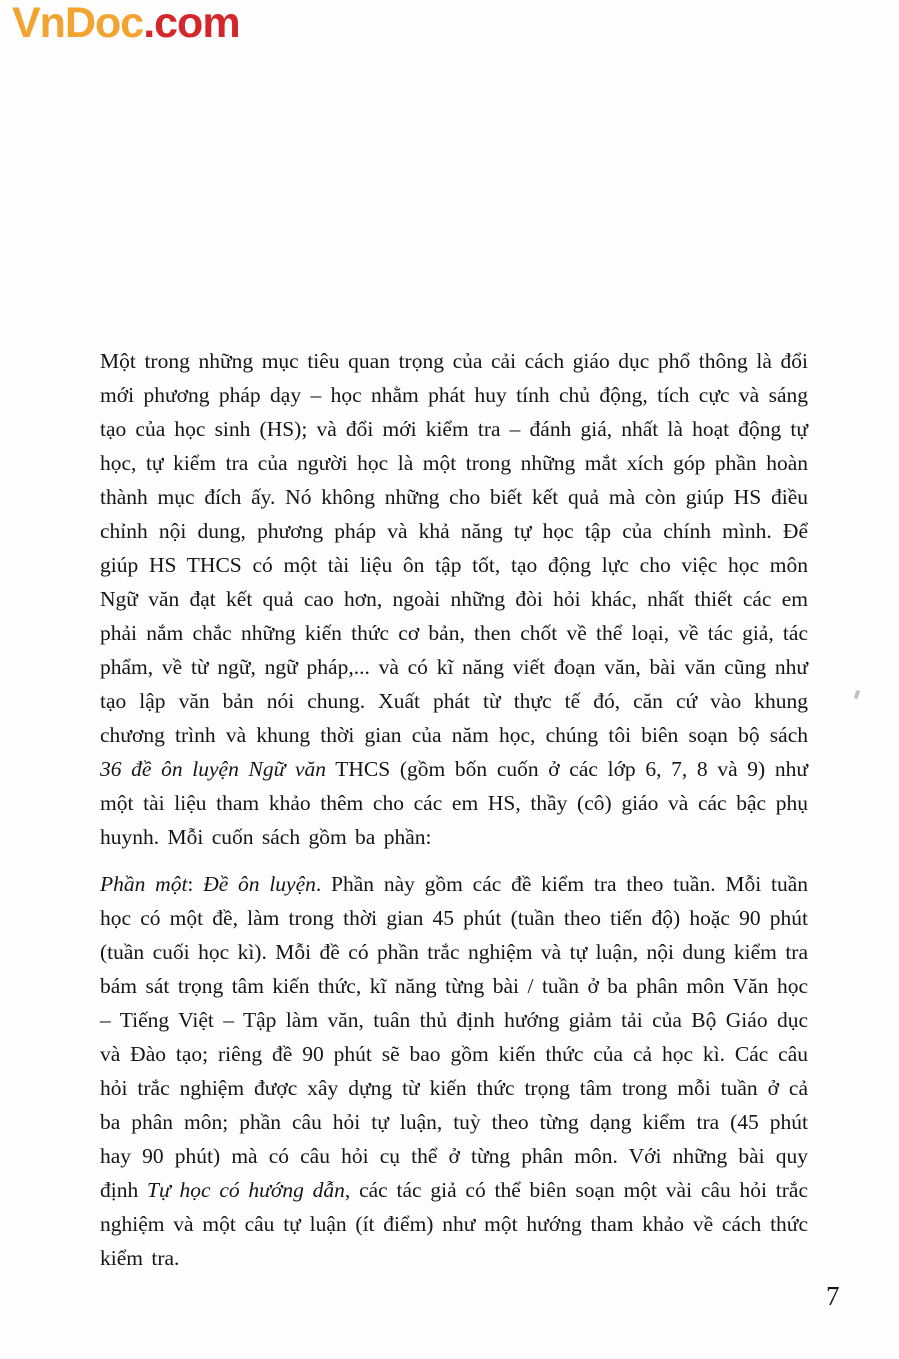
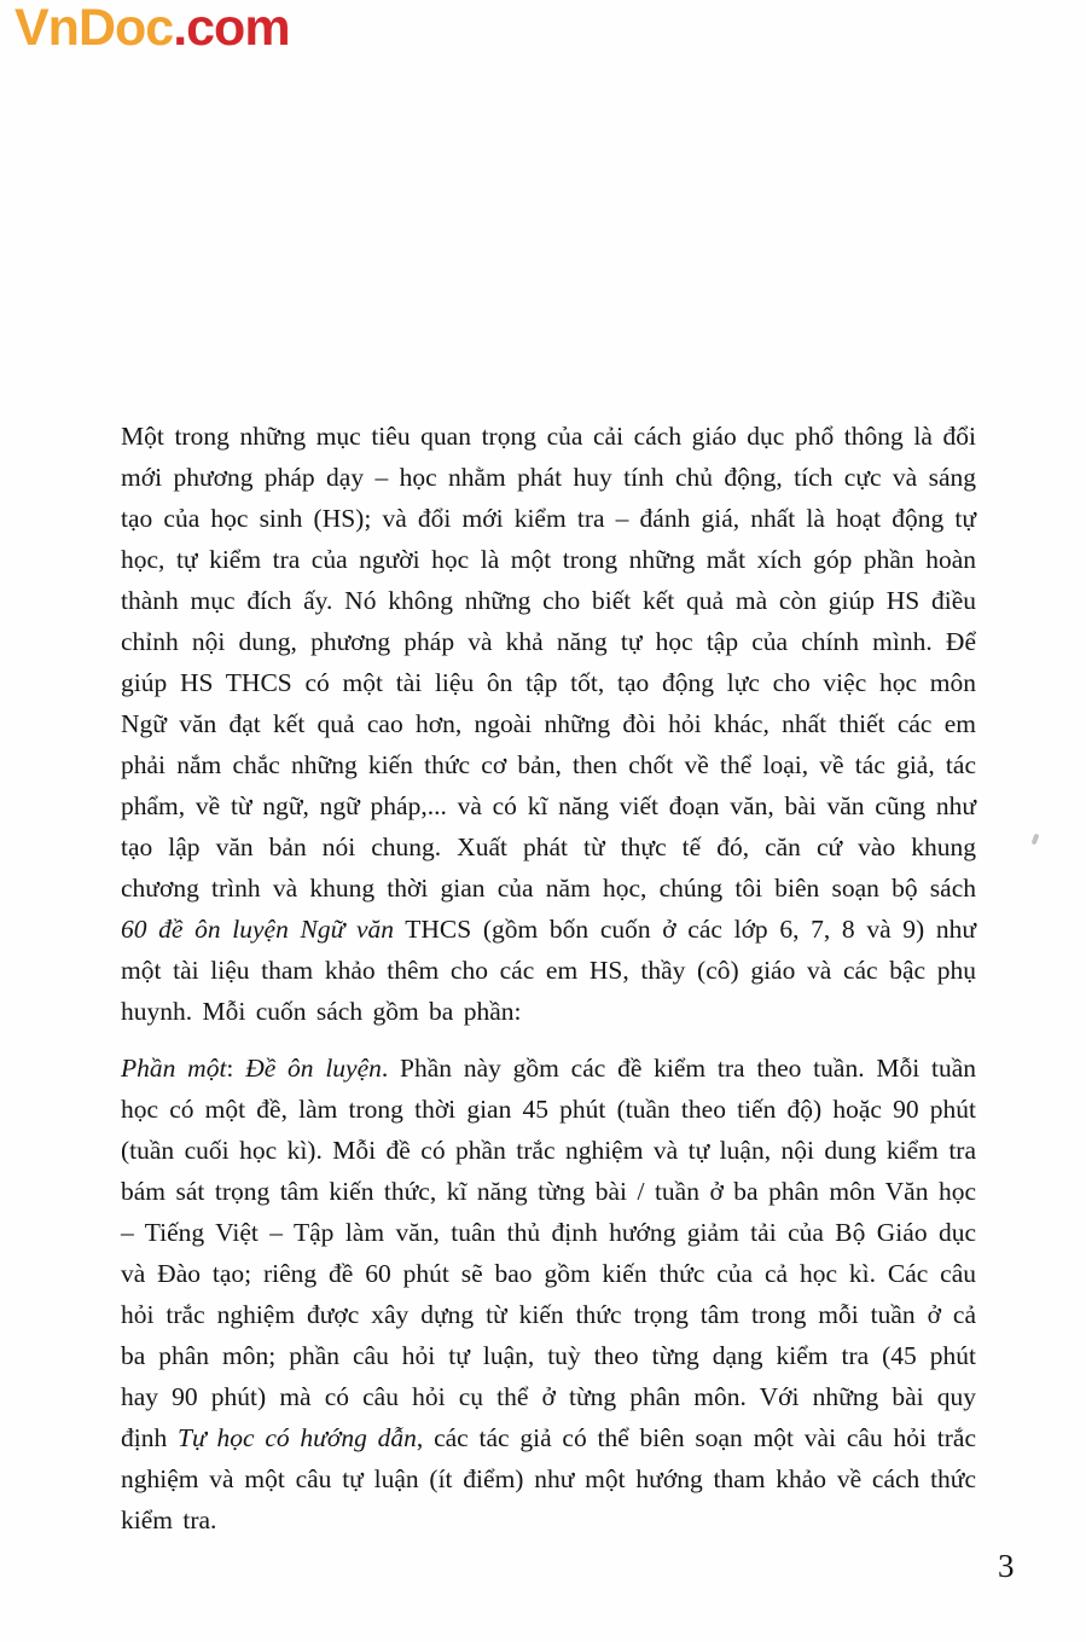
  VnDoc.com
- Một trong những mục tiêu quan trọng của cải cách giáo dục phổ thông là đổi mới phương pháp dạy – học nhằm phát huy tính chủ động, tích cực và sáng tạo của học sinh (HS); và đổi mới kiểm tra – đánh giá, nhất là hoạt động tự học, tự kiểm tra của người học là một trong những mắt xích góp phần hoàn thành mục đích ấy. Nó không những cho biết kết quả mà còn giúp HS điều chỉnh nội dung, phương pháp và khả năng tự học tập của chính mình. Để giúp HS THCS có một tài liệu ôn tập tốt, tạo động lực cho việc học môn Ngữ văn đạt kết quả cao hơn, ngoài những đòi hỏi khác, nhất thiết các em phải nắm chắc những kiến thức cơ bản, then chốt về thể loại, về tác giả, tác phẩm, về từ ngữ, ngữ pháp,... và có kĩ năng viết đoạn văn, bài văn cũng như tạo lập văn bản nói chung. Xuất phát từ thực tế đó, căn cứ vào khung chương trình và khung thời gian của năm học, chúng tôi biên soạn bộ sách 36 đề ôn luyện Ngữ văn THCS (gồm bốn cuốn ở các lớp 6, 7, 8 và 9) như một tài liệu tham khảo thêm cho các em HS, thầy (cô) giáo và các bậc phụ huynh. Mỗi cuốn sách gồm ba phần:
+ Một trong những mục tiêu quan trọng của cải cách giáo dục phổ thông là đổi mới phương pháp dạy – học nhằm phát huy tính chủ động, tích cực và sáng tạo của học sinh (HS); và đổi mới kiểm tra – đánh giá, nhất là hoạt động tự học, tự kiểm tra của người học là một trong những mắt xích góp phần hoàn thành mục đích ấy. Nó không những cho biết kết quả mà còn giúp HS điều chỉnh nội dung, phương pháp và khả năng tự học tập của chính mình. Để giúp HS THCS có một tài liệu ôn tập tốt, tạo động lực cho việc học môn Ngữ văn đạt kết quả cao hơn, ngoài những đòi hỏi khác, nhất thiết các em phải nắm chắc những kiến thức cơ bản, then chốt về thể loại, về tác giả, tác phẩm, về từ ngữ, ngữ pháp,... và có kĩ năng viết đoạn văn, bài văn cũng như tạo lập văn bản nói chung. Xuất phát từ thực tế đó, căn cứ vào khung chương trình và khung thời gian của năm học, chúng tôi biên soạn bộ sách 60 đề ôn luyện Ngữ văn THCS (gồm bốn cuốn ở các lớp 6, 7, 8 và 9) như một tài liệu tham khảo thêm cho các em HS, thầy (cô) giáo và các bậc phụ huynh. Mỗi cuốn sách gồm ba phần:
- Phần một: Đề ôn luyện. Phần này gồm các đề kiểm tra theo tuần. Mỗi tuần học có một đề, làm trong thời gian 45 phút (tuần theo tiến độ) hoặc 90 phút (tuần cuối học kì). Mỗi đề có phần trắc nghiệm và tự luận, nội dung kiểm tra bám sát trọng tâm kiến thức, kĩ năng từng bài / tuần ở ba phân môn Văn học – Tiếng Việt – Tập làm văn, tuân thủ định hướng giảm tải của Bộ Giáo dục và Đào tạo; riêng đề 90 phút sẽ bao gồm kiến thức của cả học kì. Các câu hỏi trắc nghiệm được xây dựng từ kiến thức trọng tâm trong mỗi tuần ở cả ba phân môn; phần câu hỏi tự luận, tuỳ theo từng dạng kiểm tra (45 phút hay 90 phút) mà có câu hỏi cụ thể ở từng phân môn. Với những bài quy định Tự học có hướng dẫn, các tác giả có thể biên soạn một vài câu hỏi trắc nghiệm và một câu tự luận (ít điểm) như một hướng tham khảo về cách thức kiểm tra.
+ Phần một: Đề ôn luyện. Phần này gồm các đề kiểm tra theo tuần. Mỗi tuần học có một đề, làm trong thời gian 45 phút (tuần theo tiến độ) hoặc 90 phút (tuần cuối học kì). Mỗi đề có phần trắc nghiệm và tự luận, nội dung kiểm tra bám sát trọng tâm kiến thức, kĩ năng từng bài / tuần ở ba phân môn Văn học – Tiếng Việt – Tập làm văn, tuân thủ định hướng giảm tải của Bộ Giáo dục và Đào tạo; riêng đề 60 phút sẽ bao gồm kiến thức của cả học kì. Các câu hỏi trắc nghiệm được xây dựng từ kiến thức trọng tâm trong mỗi tuần ở cả ba phân môn; phần câu hỏi tự luận, tuỳ theo từng dạng kiểm tra (45 phút hay 90 phút) mà có câu hỏi cụ thể ở từng phân môn. Với những bài quy định Tự học có hướng dẫn, các tác giả có thể biên soạn một vài câu hỏi trắc nghiệm và một câu tự luận (ít điểm) như một hướng tham khảo về cách thức kiểm tra.
- 7
+ 3
